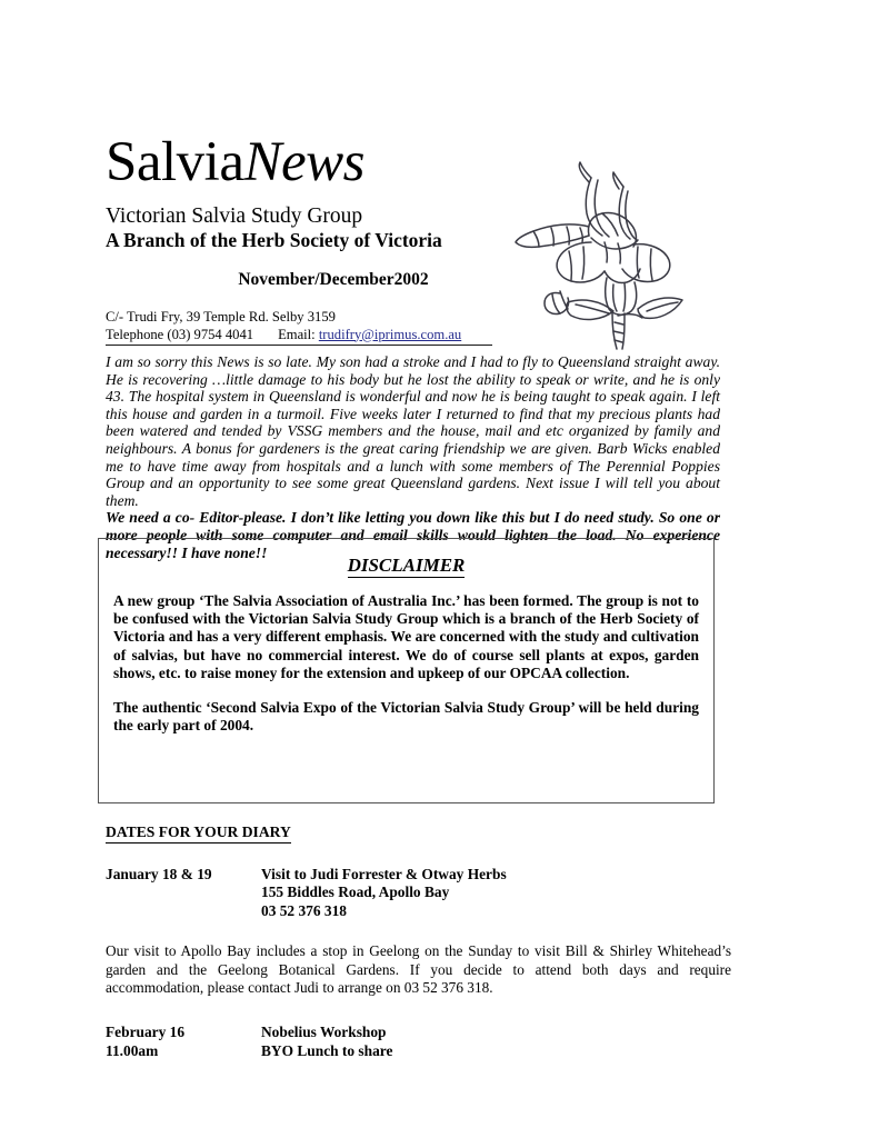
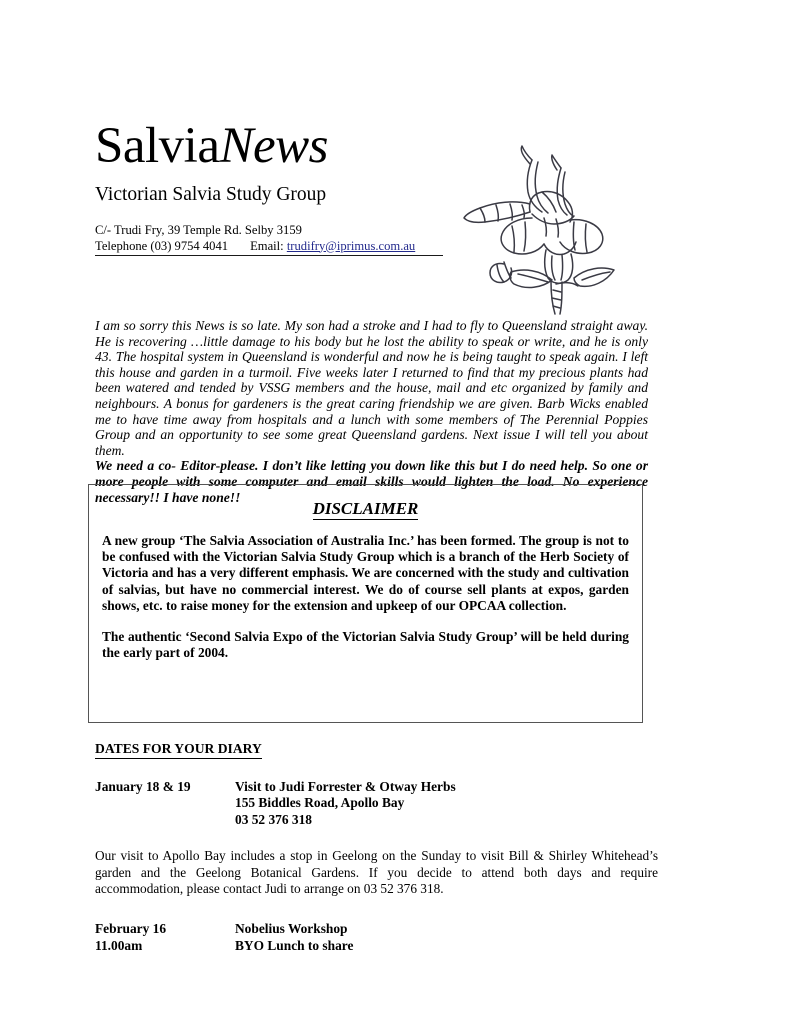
  SalviaNews
  Victorian Salvia Study Group
- A Branch of the Herb Society of Victoria
- November/December2002
  C/- Trudi Fry, 39 Temple Rd. Selby 3159
  Telephone (03) 9754 4041 Email: trudifry@iprimus.com.au
  I am so sorry this News is so late. My son had a stroke and I had to fly to Queensland straight away. He is recovering …little damage to his body but he lost the ability to speak or write, and he is only 43. The hospital system in Queensland is wonderful and now he is being taught to speak again. I left this house and garden in a turmoil. Five weeks later I returned to find that my precious plants had been watered and tended by VSSG members and the house, mail and etc organized by family and neighbours. A bonus for gardeners is the great caring friendship we are given. Barb Wicks enabled me to have time away from hospitals and a lunch with some members of The Perennial Poppies Group and an opportunity to see some great Queensland gardens. Next issue I will tell you about them.
- We need a co- Editor-please. I don’t like letting you down like this but I do need study. So one or more people with some computer and email skills would lighten the load. No experience necessary!! I have none!!
+ We need a co- Editor-please. I don’t like letting you down like this but I do need help. So one or more people with some computer and email skills would lighten the load. No experience necessary!! I have none!!
  DISCLAIMER
  A new group ‘The Salvia Association of Australia Inc.’ has been formed. The group is not to be confused with the Victorian Salvia Study Group which is a branch of the Herb Society of Victoria and has a very different emphasis. We are concerned with the study and cultivation of salvias, but have no commercial interest. We do of course sell plants at expos, garden shows, etc. to raise money for the extension and upkeep of our OPCAA collection.
  The authentic ‘Second Salvia Expo of the Victorian Salvia Study Group’ will be held during the early part of 2004.
  DATES FOR YOUR DIARY
  January 18 & 19
  Visit to Judi Forrester & Otway Herbs
  155 Biddles Road, Apollo Bay
  03 52 376 318
  Our visit to Apollo Bay includes a stop in Geelong on the Sunday to visit Bill & Shirley Whitehead’s garden and the Geelong Botanical Gardens. If you decide to attend both days and require accommodation, please contact Judi to arrange on 03 52 376 318.
  February 16
  11.00am
  Nobelius Workshop
  BYO Lunch to share
